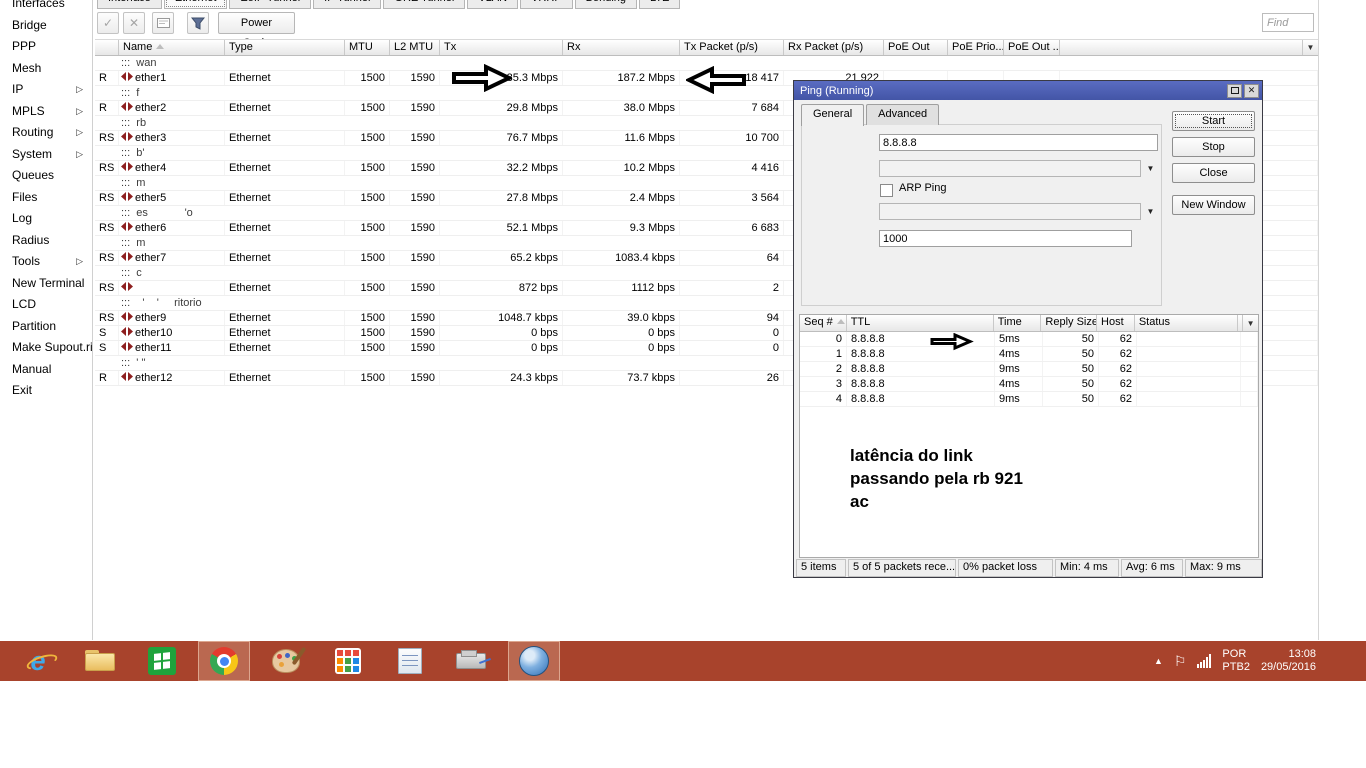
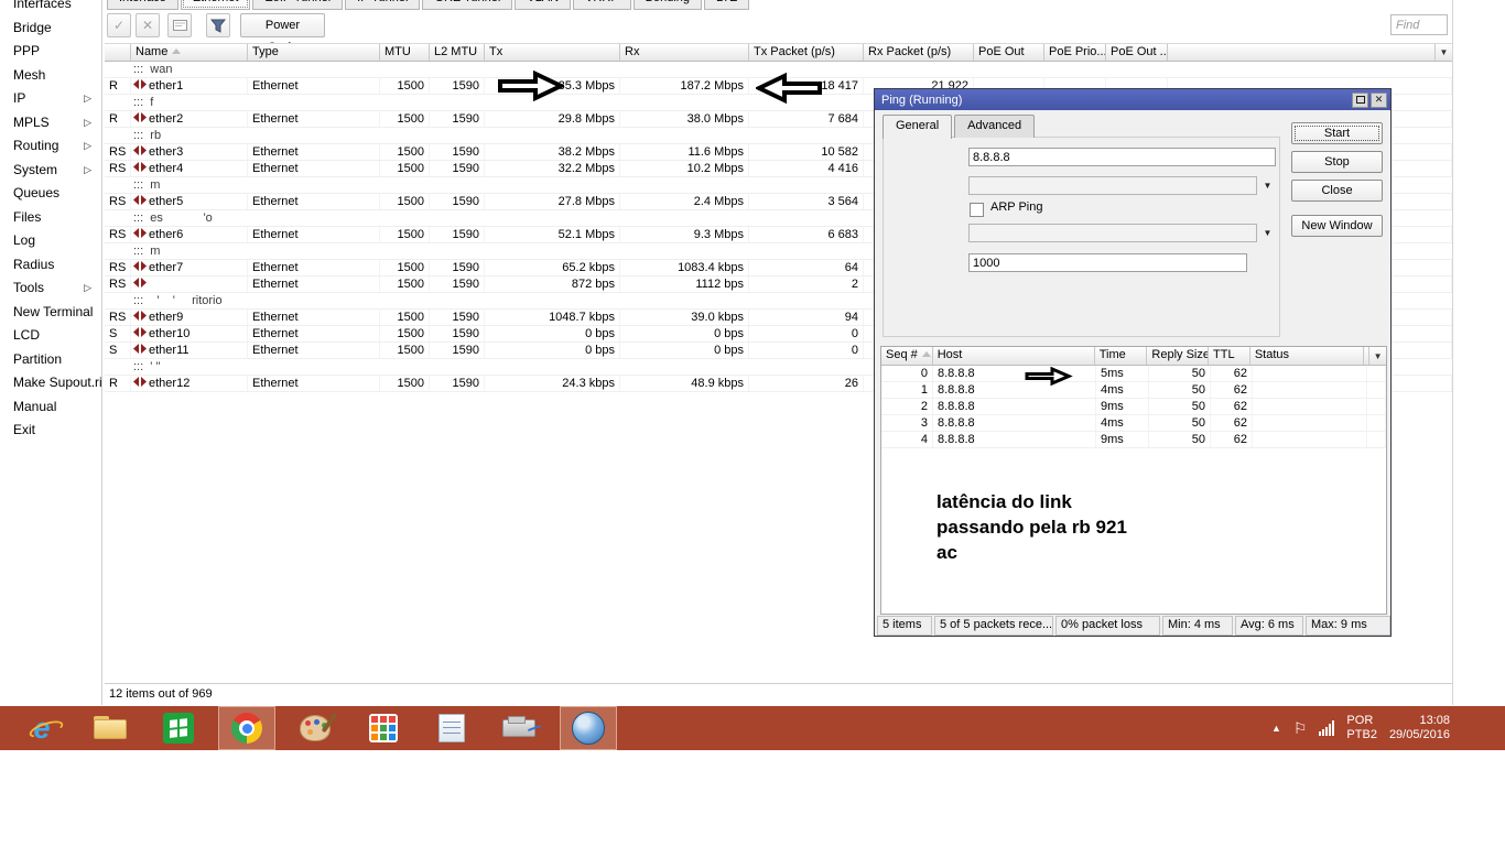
  Interfaces
  Bridge
  PPP
  Mesh
  IP
  ▷
  MPLS
  ▷
  Routing
  ▷
  System
  ▷
  Queues
  Files
  Log
  Radius
  Tools
  ▷
  New Terminal
  LCD
  Partition
  Make Supout.ri
  Manual
  Exit
  ✓
  ✕
  Find
  Name
  Type
  MTU
  L2 MTU
  Tx
  Rx
  Tx Packet (p/s)
  Rx Packet (p/s)
  PoE Out
  PoE Prio...
  PoE Out ..
  ▼
  ::: wan
  R
  ether1
  Ethernet
  1500
  1590
  5.3 Mbps
  187.2 Mbps
  18 417
  21 922
  ::: f
  R
  ether2
  Ethernet
  1500
  1590
  29.8 Mbps
  38.0 Mbps
  7 684
  ::: rb
  RS
  ether3
  Ethernet
  1500
  1590
- 76.7 Mbps
+ 38.2 Mbps
  11.6 Mbps
- 10 700
+ 10 582
- ::: b'
  RS
  ether4
  Ethernet
  1500
  1590
  32.2 Mbps
  10.2 Mbps
  4 416
  ::: m
  RS
  ether5
  Ethernet
  1500
  1590
  27.8 Mbps
  2.4 Mbps
  3 564
  ::: es 'o
  RS
  ether6
  Ethernet
  1500
  1590
  52.1 Mbps
  9.3 Mbps
  6 683
  ::: m
  RS
  ether7
  Ethernet
  1500
  1590
  65.2 kbps
  1083.4 kbps
  64
- ::: c
  RS
  Ethernet
  1500
  1590
  872 bps
  1112 bps
  2
  ::: ' ' ritorio
  RS
  ether9
  Ethernet
  1500
  1590
  1048.7 kbps
  39.0 kbps
  94
  S
  ether10
  Ethernet
  1500
  1590
  0 bps
  0 bps
  0
  S
  ether11
  Ethernet
  1500
  1590
  0 bps
  0 bps
  0
  ::: ' ''
  R
  ether12
  Ethernet
  1500
  1590
  24.3 kbps
- 73.7 kbps
+ 48.9 kbps
  26
+ 12 items out of 969
  Ping (Running)
  ✕
  General
  Advanced
  8.8.8.8
  ▼
  ARP Ping
  ▼
  1000
  Start
  Stop
  Close
  New Window
  Seq #
- TTL
+ Host
  Time
  Reply Size
- Host
+ TTL
  Status
  ▼
  0
  8.8.8.8
  5ms
  50
  62
  1
  8.8.8.8
  4ms
  50
  62
  2
  8.8.8.8
  9ms
  50
  62
  3
  8.8.8.8
  4ms
  50
  62
  4
  8.8.8.8
  9ms
  50
  62
  5 items
  5 of 5 packets rece...
  0% packet loss
  Min: 4 ms
  Avg: 6 ms
  Max: 9 ms
  latência do link
  passando pela rb 921
  ac
  e
  ▲
  ⚐
  POR
  PTB2
  13:08
  29/05/2016
